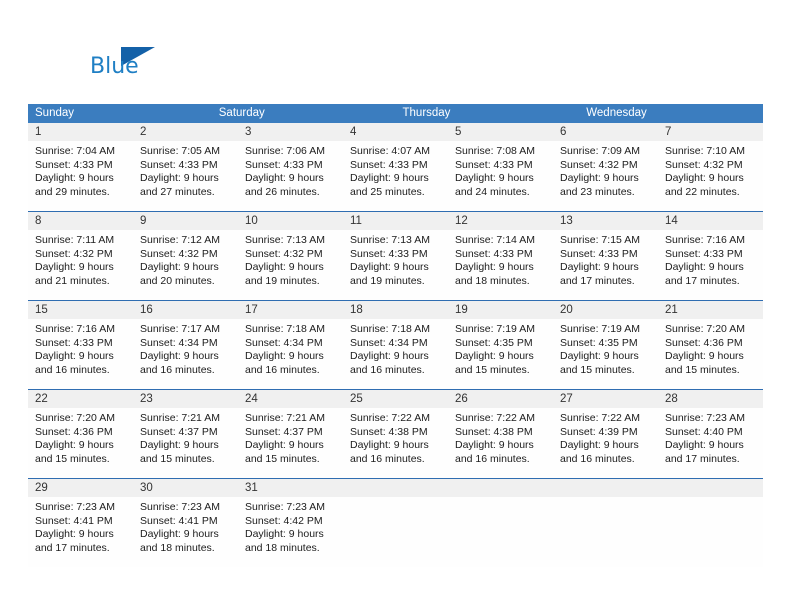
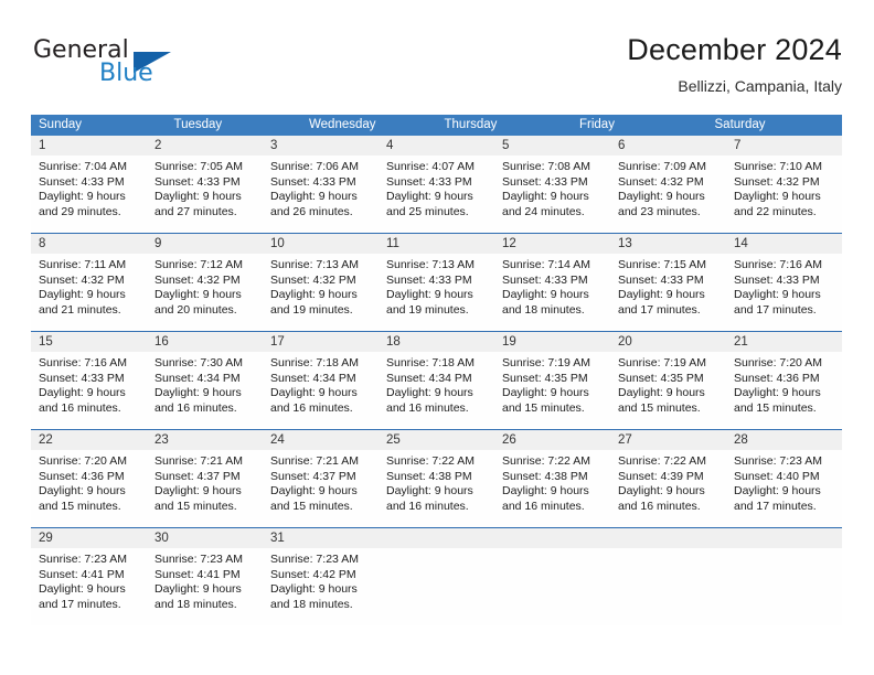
+ General
  Blue
+ December 2024
+ Bellizzi, Campania, Italy
  Sunday
+ Tuesday
- Saturday
+ Wednesday
  Thursday
+ Friday
- Wednesday
+ Saturday
  1
  Sunrise: 7:04 AM
  Sunset: 4:33 PM
  Daylight: 9 hours
  and 29 minutes.
  2
  Sunrise: 7:05 AM
  Sunset: 4:33 PM
  Daylight: 9 hours
  and 27 minutes.
  3
  Sunrise: 7:06 AM
  Sunset: 4:33 PM
  Daylight: 9 hours
  and 26 minutes.
  4
  Sunrise: 4:07 AM
  Sunset: 4:33 PM
  Daylight: 9 hours
  and 25 minutes.
  5
  Sunrise: 7:08 AM
  Sunset: 4:33 PM
  Daylight: 9 hours
  and 24 minutes.
  6
  Sunrise: 7:09 AM
  Sunset: 4:32 PM
  Daylight: 9 hours
  and 23 minutes.
  7
  Sunrise: 7:10 AM
  Sunset: 4:32 PM
  Daylight: 9 hours
  and 22 minutes.
  8
  Sunrise: 7:11 AM
  Sunset: 4:32 PM
  Daylight: 9 hours
  and 21 minutes.
  9
  Sunrise: 7:12 AM
  Sunset: 4:32 PM
  Daylight: 9 hours
  and 20 minutes.
  10
  Sunrise: 7:13 AM
  Sunset: 4:32 PM
  Daylight: 9 hours
  and 19 minutes.
  11
  Sunrise: 7:13 AM
  Sunset: 4:33 PM
  Daylight: 9 hours
  and 19 minutes.
  12
  Sunrise: 7:14 AM
  Sunset: 4:33 PM
  Daylight: 9 hours
  and 18 minutes.
  13
  Sunrise: 7:15 AM
  Sunset: 4:33 PM
  Daylight: 9 hours
  and 17 minutes.
  14
  Sunrise: 7:16 AM
  Sunset: 4:33 PM
  Daylight: 9 hours
  and 17 minutes.
  15
  Sunrise: 7:16 AM
  Sunset: 4:33 PM
  Daylight: 9 hours
  and 16 minutes.
  16
- Sunrise: 7:17 AM
+ Sunrise: 7:30 AM
  Sunset: 4:34 PM
  Daylight: 9 hours
  and 16 minutes.
  17
  Sunrise: 7:18 AM
  Sunset: 4:34 PM
  Daylight: 9 hours
  and 16 minutes.
  18
  Sunrise: 7:18 AM
  Sunset: 4:34 PM
  Daylight: 9 hours
  and 16 minutes.
  19
  Sunrise: 7:19 AM
  Sunset: 4:35 PM
  Daylight: 9 hours
  and 15 minutes.
  20
  Sunrise: 7:19 AM
  Sunset: 4:35 PM
  Daylight: 9 hours
  and 15 minutes.
  21
  Sunrise: 7:20 AM
  Sunset: 4:36 PM
  Daylight: 9 hours
  and 15 minutes.
  22
  Sunrise: 7:20 AM
  Sunset: 4:36 PM
  Daylight: 9 hours
  and 15 minutes.
  23
  Sunrise: 7:21 AM
  Sunset: 4:37 PM
  Daylight: 9 hours
  and 15 minutes.
  24
  Sunrise: 7:21 AM
  Sunset: 4:37 PM
  Daylight: 9 hours
  and 15 minutes.
  25
  Sunrise: 7:22 AM
  Sunset: 4:38 PM
  Daylight: 9 hours
  and 16 minutes.
  26
  Sunrise: 7:22 AM
  Sunset: 4:38 PM
  Daylight: 9 hours
  and 16 minutes.
  27
  Sunrise: 7:22 AM
  Sunset: 4:39 PM
  Daylight: 9 hours
  and 16 minutes.
  28
  Sunrise: 7:23 AM
  Sunset: 4:40 PM
  Daylight: 9 hours
  and 17 minutes.
  29
  Sunrise: 7:23 AM
  Sunset: 4:41 PM
  Daylight: 9 hours
  and 17 minutes.
  30
  Sunrise: 7:23 AM
  Sunset: 4:41 PM
  Daylight: 9 hours
  and 18 minutes.
  31
  Sunrise: 7:23 AM
  Sunset: 4:42 PM
  Daylight: 9 hours
  and 18 minutes.
